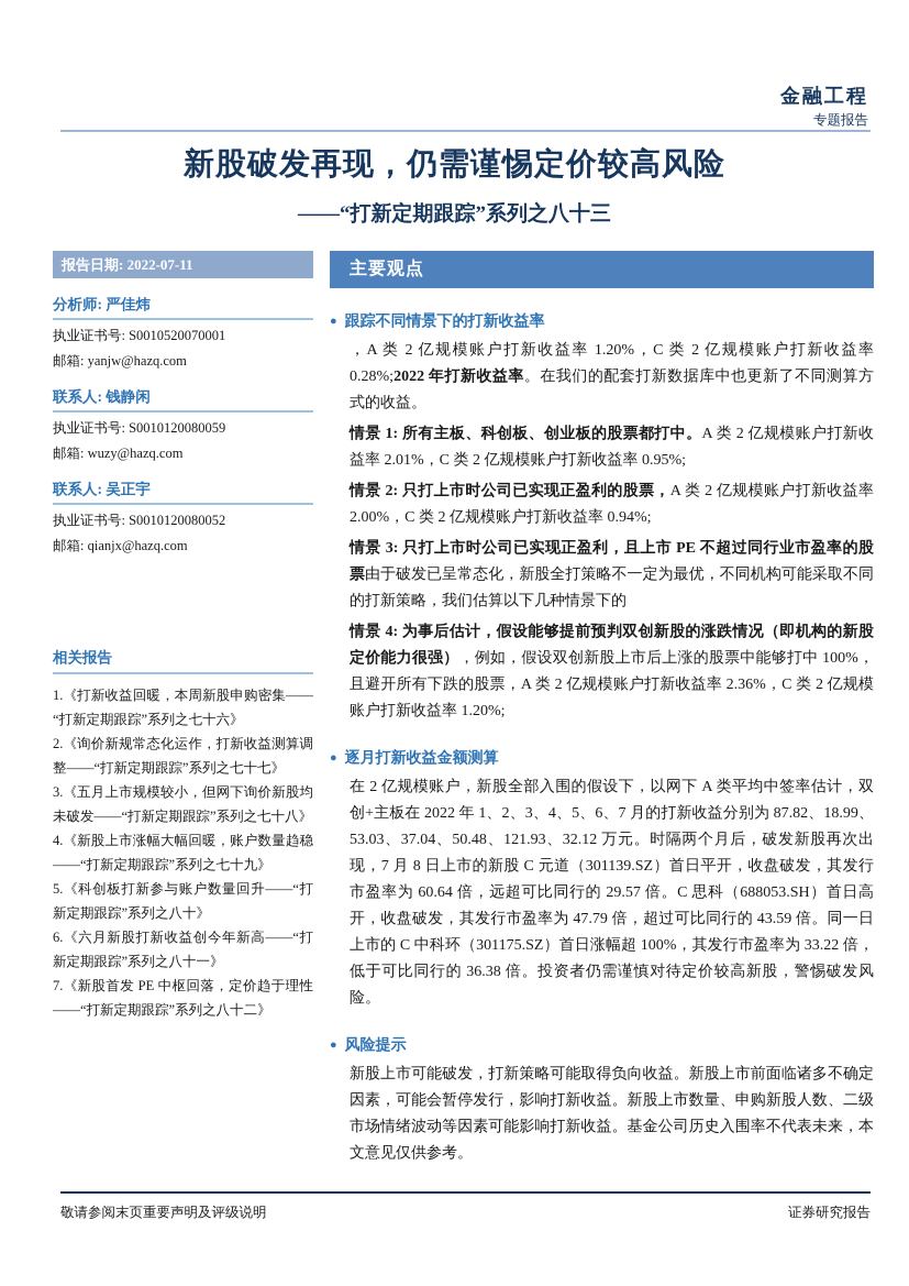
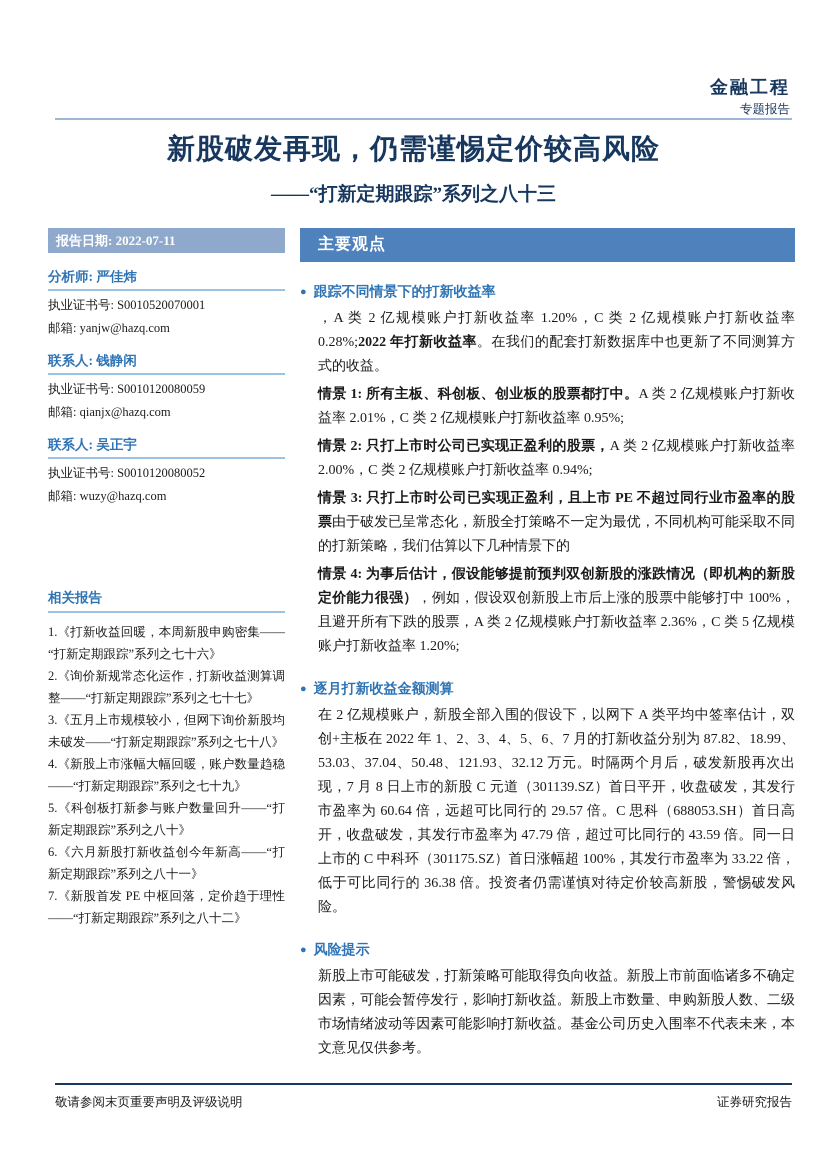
  金融工程
  专题报告
  新股破发再现，仍需谨惕定价较高风险
  ——“打新定期跟踪”系列之八十三
  报告日期: 2022-07-11
  分析师: 严佳炜
  执业证书号: S0010520070001
  邮箱: yanjw@hazq.com
  联系人: 钱静闲
  执业证书号: S0010120080059
- 邮箱: wuzy@hazq.com
+ 邮箱: qianjx@hazq.com
  联系人: 吴正宇
  执业证书号: S0010120080052
- 邮箱: qianjx@hazq.com
+ 邮箱: wuzy@hazq.com
  相关报告
  1.《打新收益回暖，本周新股申购密集——“打新定期跟踪”系列之七十六》
  2.《询价新规常态化运作，打新收益测算调整——“打新定期跟踪”系列之七十七》
  3.《五月上市规模较小，但网下询价新股均未破发——“打新定期跟踪”系列之七十八》
  4.《新股上市涨幅大幅回暖，账户数量趋稳——“打新定期跟踪”系列之七十九》
  5.《科创板打新参与账户数量回升——“打新定期跟踪”系列之八十》
  6.《六月新股打新收益创今年新高——“打新定期跟踪”系列之八十一》
  7.《新股首发 PE 中枢回落，定价趋于理性——“打新定期跟踪”系列之八十二》
  主要观点
  ●
  跟踪不同情景下的打新收益率
  ，A 类 2 亿规模账户打新收益率 1.20%，C 类 2 亿规模账户打新收益率 0.28%;2022 年打新收益率。在我们的配套打新数据库中也更新了不同测算方式的收益。
  情景 1: 所有主板、科创板、创业板的股票都打中。A 类 2 亿规模账户打新收益率 2.01%，C 类 2 亿规模账户打新收益率 0.95%;
  情景 2: 只打上市时公司已实现正盈利的股票，A 类 2 亿规模账户打新收益率 2.00%，C 类 2 亿规模账户打新收益率 0.94%;
  情景 3: 只打上市时公司已实现正盈利，且上市 PE 不超过同行业市盈率的股票由于破发已呈常态化，新股全打策略不一定为最优，不同机构可能采取不同的打新策略，我们估算以下几种情景下的
- 情景 4: 为事后估计，假设能够提前预判双创新股的涨跌情况（即机构的新股定价能力很强），例如，假设双创新股上市后上涨的股票中能够打中 100%，且避开所有下跌的股票，A 类 2 亿规模账户打新收益率 2.36%，C 类 2 亿规模账户打新收益率 1.20%;
+ 情景 4: 为事后估计，假设能够提前预判双创新股的涨跌情况（即机构的新股定价能力很强），例如，假设双创新股上市后上涨的股票中能够打中 100%，且避开所有下跌的股票，A 类 2 亿规模账户打新收益率 2.36%，C 类 5 亿规模账户打新收益率 1.20%;
  ●
  逐月打新收益金额测算
  在 2 亿规模账户，新股全部入围的假设下，以网下 A 类平均中签率估计，双创+主板在 2022 年 1、2、3、4、5、6、7 月的打新收益分别为 87.82、18.99、53.03、37.04、50.48、121.93、32.12 万元。时隔两个月后，破发新股再次出现，7 月 8 日上市的新股 C 元道（301139.SZ）首日平开，收盘破发，其发行市盈率为 60.64 倍，远超可比同行的 29.57 倍。C 思科（688053.SH）首日高开，收盘破发，其发行市盈率为 47.79 倍，超过可比同行的 43.59 倍。同一日上市的 C 中科环（301175.SZ）首日涨幅超 100%，其发行市盈率为 33.22 倍，低于可比同行的 36.38 倍。投资者仍需谨慎对待定价较高新股，警惕破发风险。
  ●
  风险提示
  新股上市可能破发，打新策略可能取得负向收益。新股上市前面临诸多不确定因素，可能会暂停发行，影响打新收益。新股上市数量、申购新股人数、二级市场情绪波动等因素可能影响打新收益。基金公司历史入围率不代表未来，本文意见仅供参考。
  敬请参阅末页重要声明及评级说明
  证券研究报告
